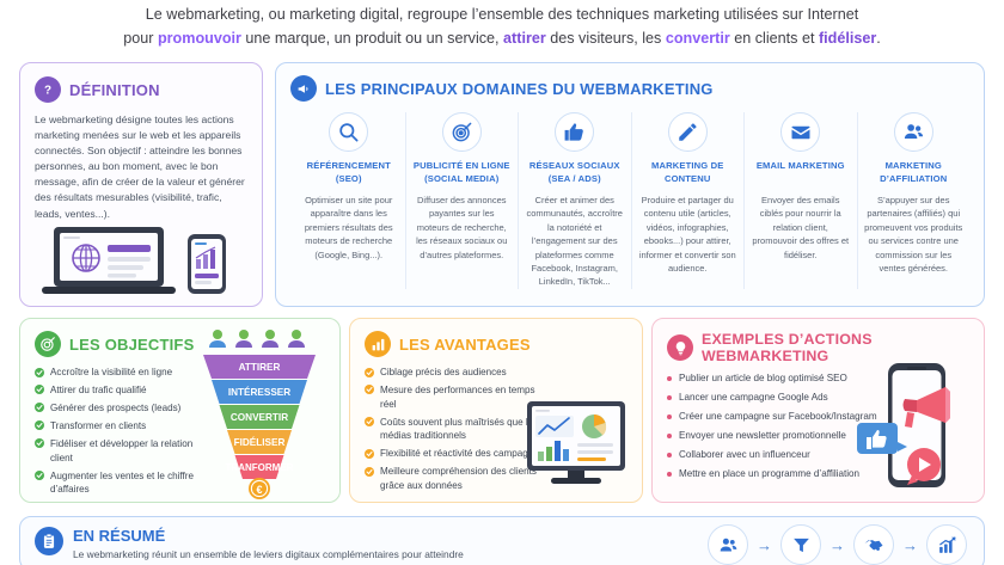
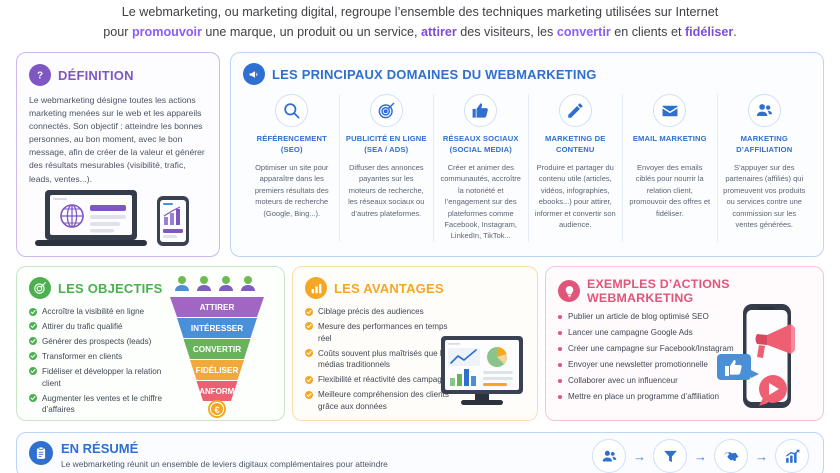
  Le webmarketing, ou marketing digital, regroupe l’ensemble des techniques marketing utilisées sur Internet
  pour promouvoir une marque, un produit ou un service, attirer des visiteurs, les convertir en clients et fidéliser.
  ?
  DÉFINITION
  Le webmarketing désigne toutes les actions marketing menées sur le web et les appareils connectés. Son objectif : atteindre les bonnes personnes, au bon moment, avec le bon message, afin de créer de la valeur et générer des résultats mesurables (visibilité, trafic, leads, ventes...).
  LES PRINCIPAUX DOMAINES DU WEBMARKETING
  RÉFÉRENCEMENT
  (SEO)
  Optimiser un site pour apparaître dans les premiers résultats des moteurs de recherche (Google, Bing...).
  PUBLICITÉ EN LIGNE
- (SOCIAL MEDIA)
+ (SEA / ADS)
  Diffuser des annonces payantes sur les moteurs de recherche, les réseaux sociaux ou d’autres plateformes.
  RÉSEAUX SOCIAUX
- (SEA / ADS)
+ (SOCIAL MEDIA)
  Créer et animer des communautés, accroître la notoriété et l’engagement sur des plateformes comme Facebook, Instagram, LinkedIn, TikTok...
  MARKETING DE CONTENU
  Produire et partager du contenu utile (articles, vidéos, infographies, ebooks...) pour attirer, informer et convertir son audience.
  EMAIL MARKETING
  Envoyer des emails ciblés pour nourrir la relation client, promouvoir des offres et fidéliser.
  MARKETING D’AFFILIATION
  S’appuyer sur des partenaires (affiliés) qui promeuvent vos produits ou services contre une commission sur les ventes générées.
  LES OBJECTIFS
  Accroître la visibilité en ligne
  Attirer du trafic qualifié
  Générer des prospects (leads)
  Transformer en clients
  Fidéliser et développer la relation client
  Augmenter les ventes et le chiffre d’affaires
  ATTIRER
  INTÉRESSER
  CONVERTIR
  FIDÉLISER
  TRANFORMER
  €
  LES AVANTAGES
  Ciblage précis des audiences
  Mesure des performances en temps réel
  Coûts souvent plus maîtrisés que l médias traditionnels
  Flexibilité et réactivité des campag
  Meilleure compréhension des clients grâce aux données
  EXEMPLES D’ACTIONS WEBMARKETING
  Publier un article de blog optimisé SEO
  Lancer une campagne Google Ads
  Créer une campagne sur Facebook/Instagram
  Envoyer une newsletter promotionnelle
  Collaborer avec un influenceur
  Mettre en place un programme d’affiliation
  EN RÉSUMÉ
  Le webmarketing réunit un ensemble de leviers digitaux complémentaires pour atteindre
  →
  →
  →
